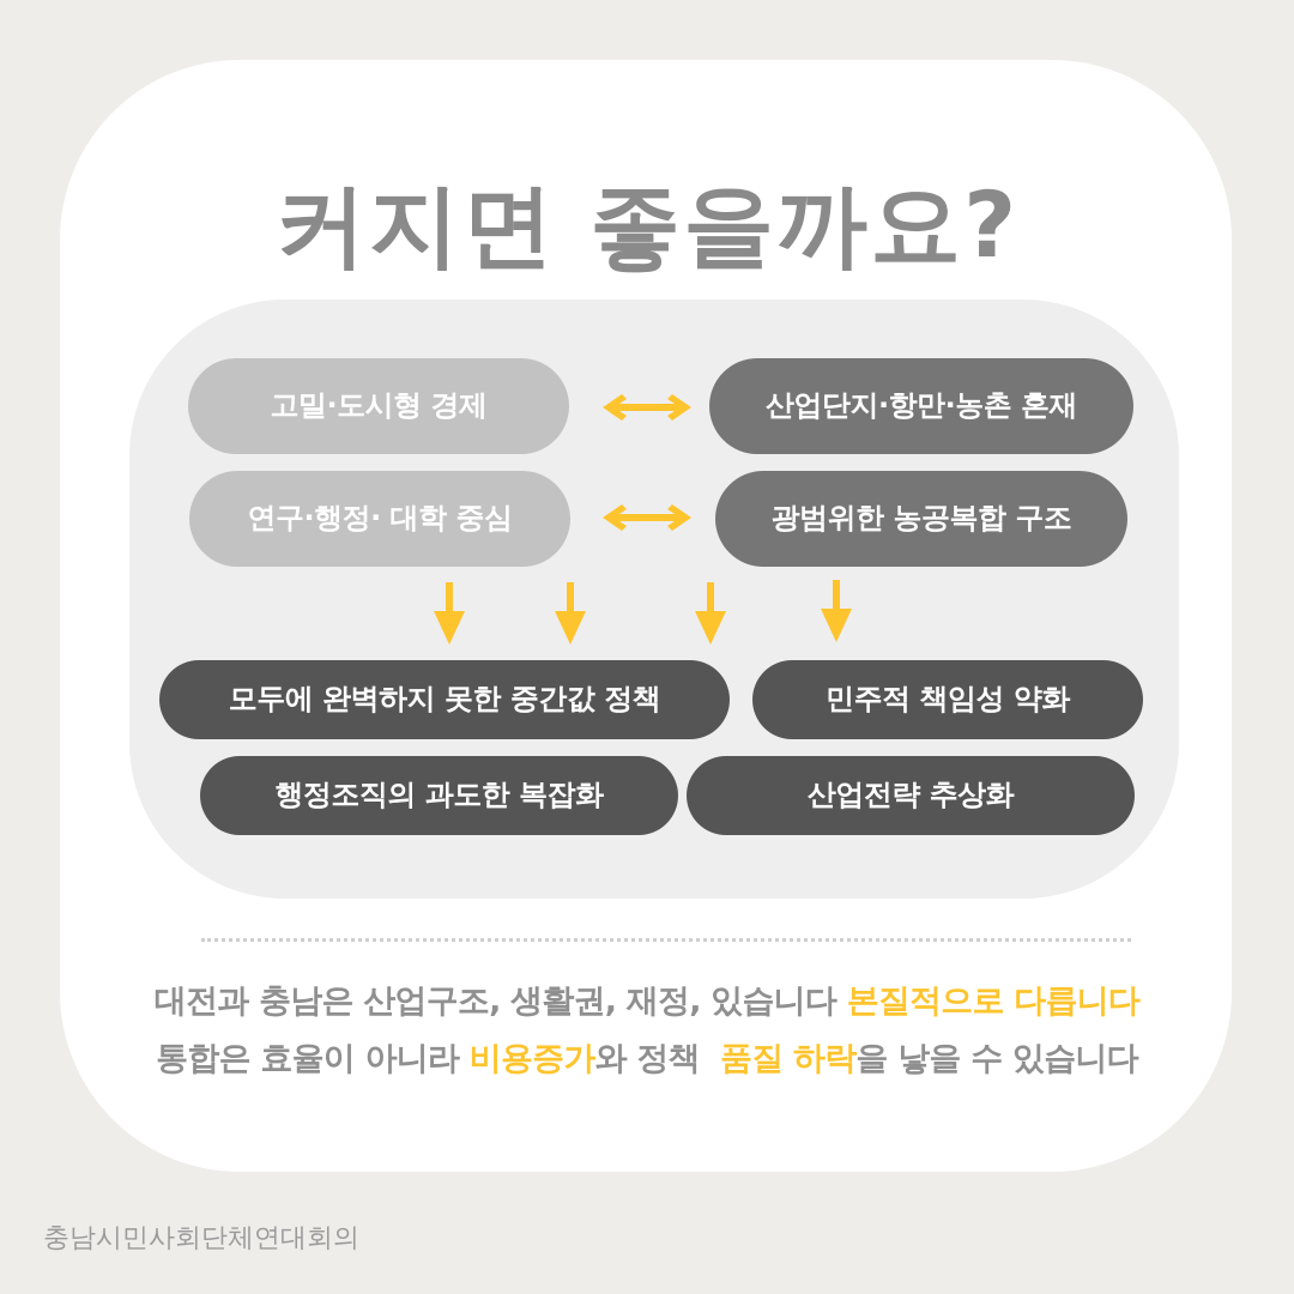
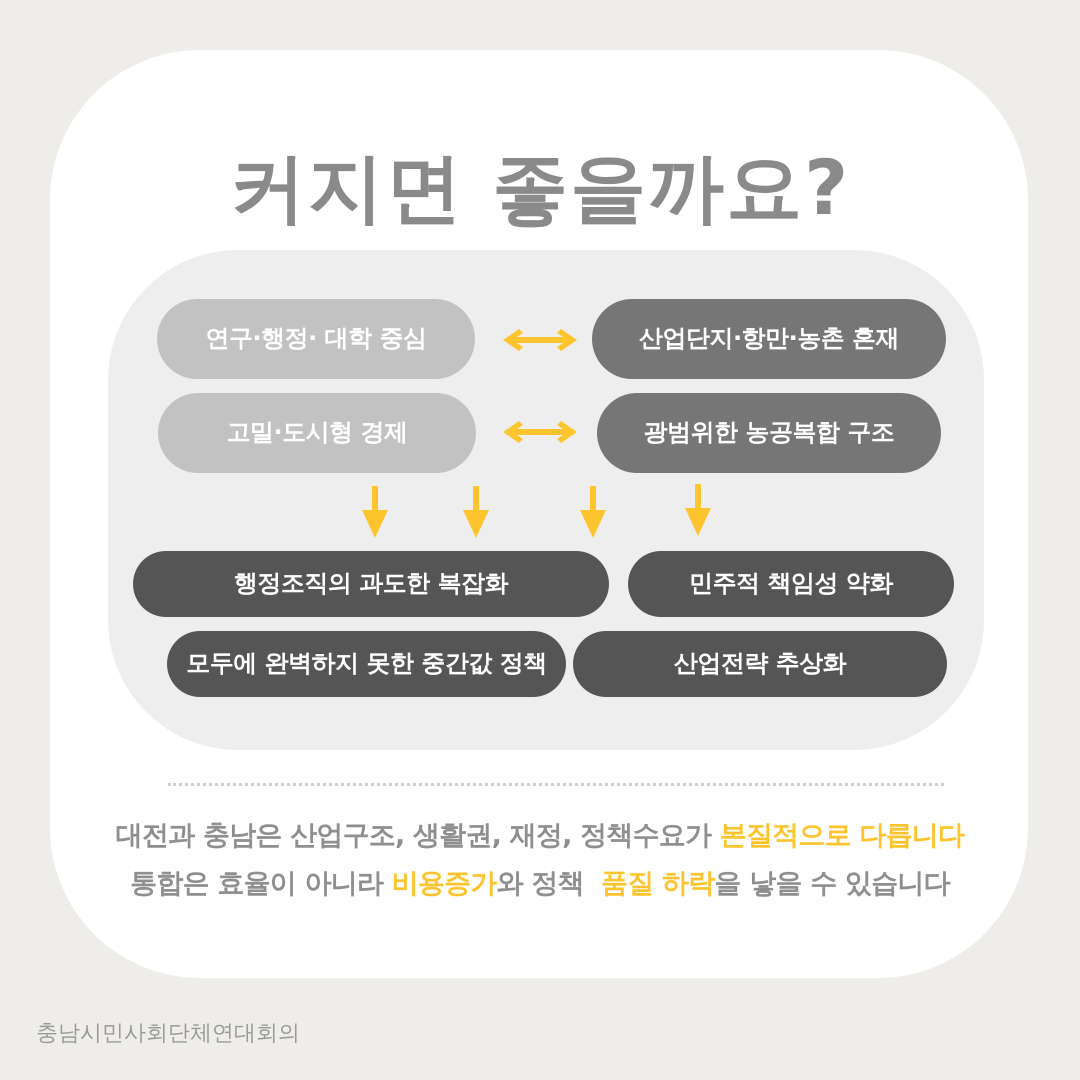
  커지면 좋을까요?
- 고밀·도시형 경제
+ 연구·행정· 대학 중심
  산업단지·항만·농촌 혼재
- 연구·행정· 대학 중심
+ 고밀·도시형 경제
  광범위한 농공복합 구조
- 모두에 완벽하지 못한 중간값 정책
+ 행정조직의 과도한 복잡화
  민주적 책임성 약화
- 행정조직의 과도한 복잡화
+ 모두에 완벽하지 못한 중간값 정책
  산업전략 추상화
- 대전과 충남은 산업구조, 생활권, 재정, 있습니다 본질적으로 다릅니다
+ 대전과 충남은 산업구조, 생활권, 재정, 정책수요가 본질적으로 다릅니다
  통합은 효율이 아니라 비용증가와 정책 품질 하락을 낳을 수 있습니다
  충남시민사회단체연대회의
